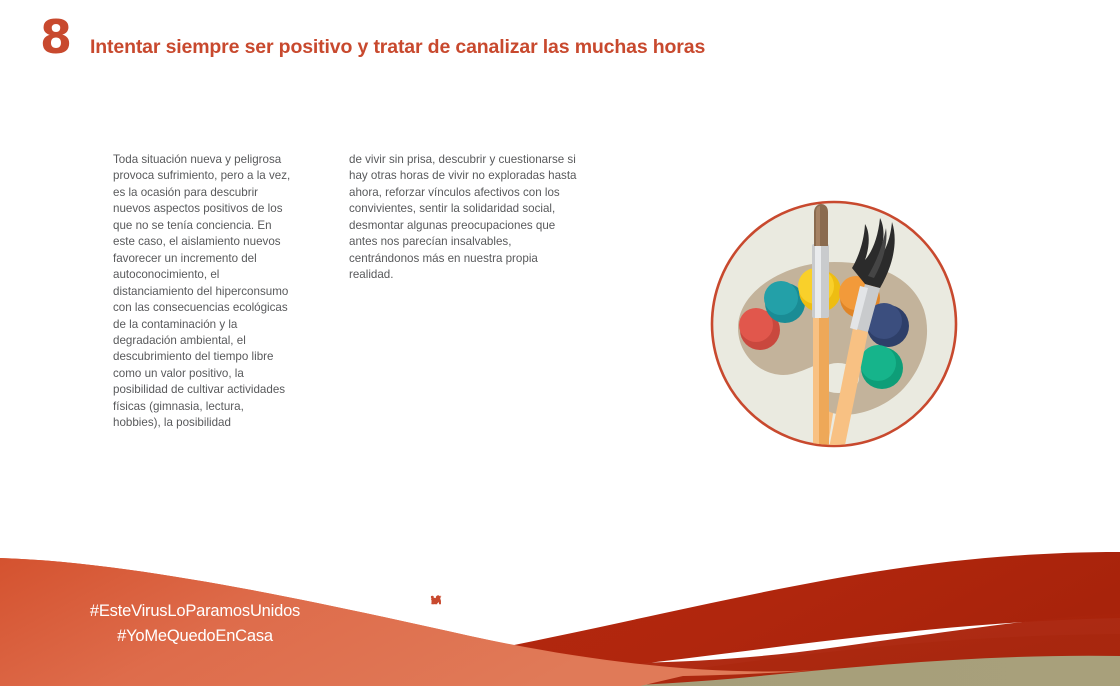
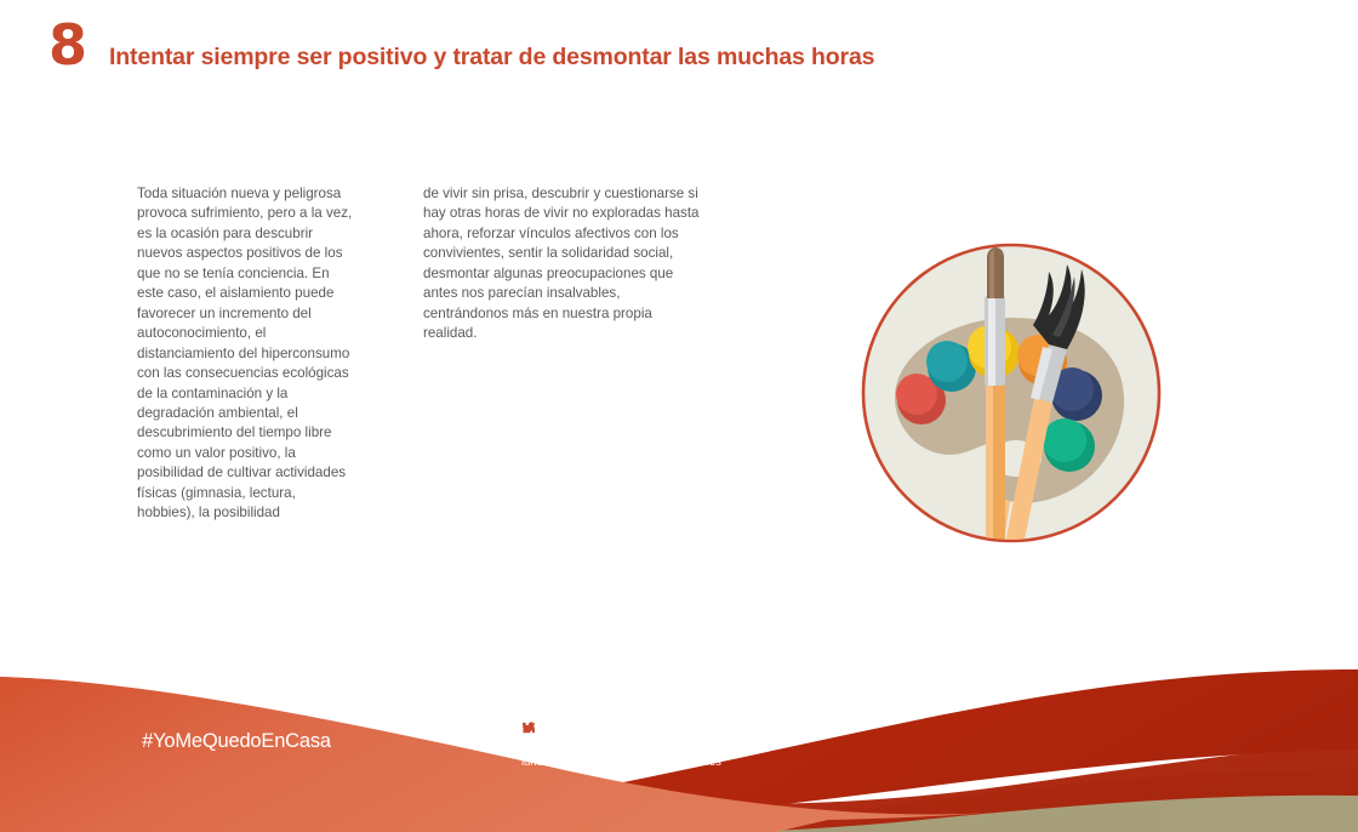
  8
- Intentar siempre ser positivo y tratar de canalizar las muchas horas
+ Intentar siempre ser positivo y tratar de desmontar las muchas horas
- Toda situación nueva y peligrosa provoca sufrimiento, pero a la vez, es la ocasión para descubrir nuevos aspectos positivos de los que no se tenía conciencia. En este caso, el aislamiento nuevos favorecer un incremento del autoconocimiento, el distanciamiento del hiperconsumo con las consecuencias ecológicas de la contaminación y la degradación ambiental, el descubrimiento del tiempo libre como un valor positivo, la posibilidad de cultivar actividades físicas (gimnasia, lectura, hobbies), la posibilidad
+ Toda situación nueva y peligrosa provoca sufrimiento, pero a la vez, es la ocasión para descubrir nuevos aspectos positivos de los que no se tenía conciencia. En este caso, el aislamiento puede favorecer un incremento del autoconocimiento, el distanciamiento del hiperconsumo con las consecuencias ecológicas de la contaminación y la degradación ambiental, el descubrimiento del tiempo libre como un valor positivo, la posibilidad de cultivar actividades físicas (gimnasia, lectura, hobbies), la posibilidad
  de vivir sin prisa, descubrir y cuestionarse si hay otras horas de vivir no exploradas hasta ahora, reforzar vínculos afectivos con los convivientes, sentir la solidaridad social, desmontar algunas preocupaciones que antes nos parecían insalvables, centrándonos más en nuestra propia realidad.
- #EsteVirusLoParamosUnidos
  #YoMeQuedoEnCasa
+ lundbeck.com/es | rethinkdepression.es
